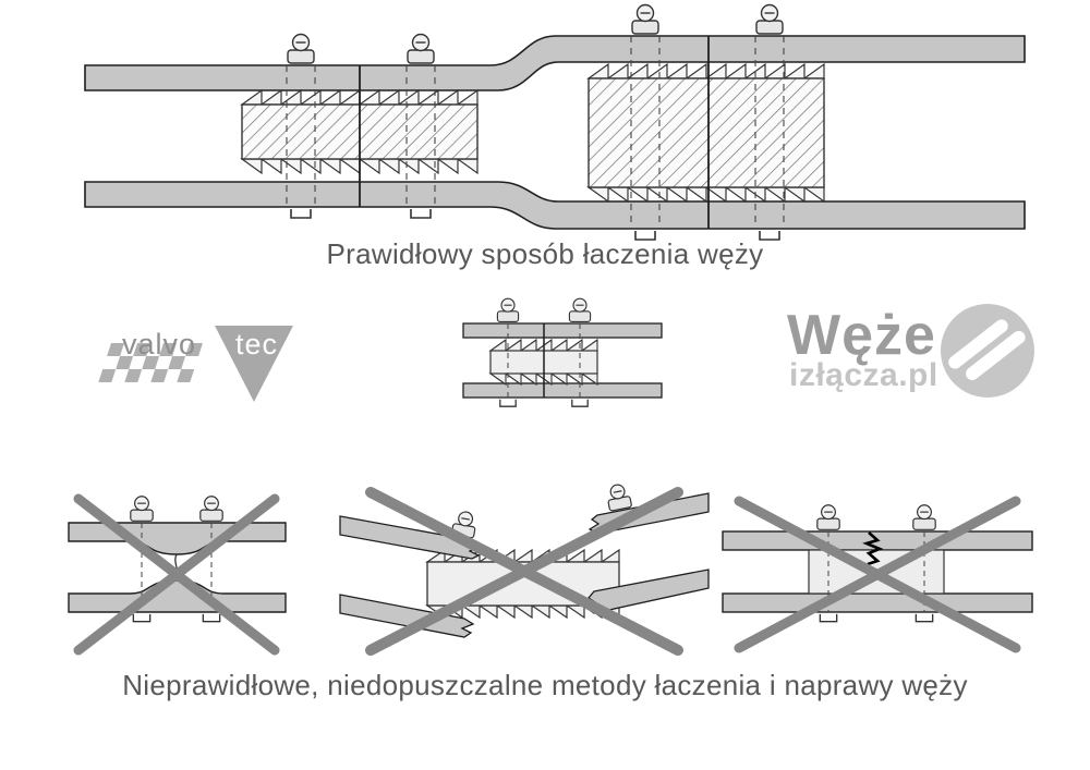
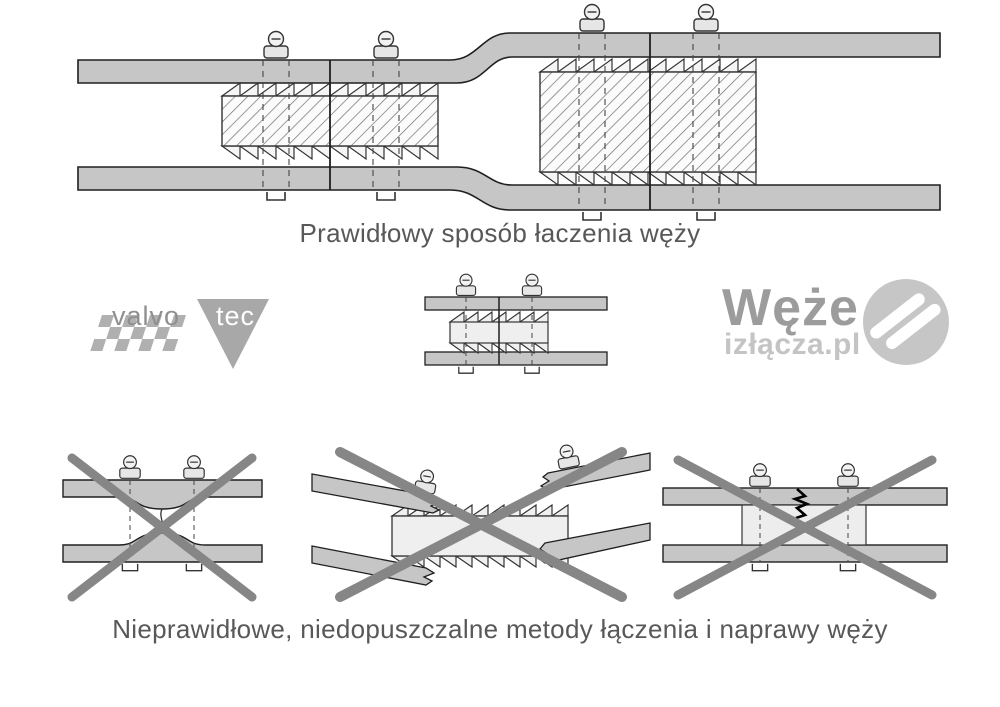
  Prawidłowy sposób łaczenia węży
- Nieprawidłowe, niedopuszczalne metody łaczenia i naprawy węży
+ Nieprawidłowe, niedopuszczalne metody łączenia i naprawy węży
  valvo
  tec
  Węże
  izłącza.pl
